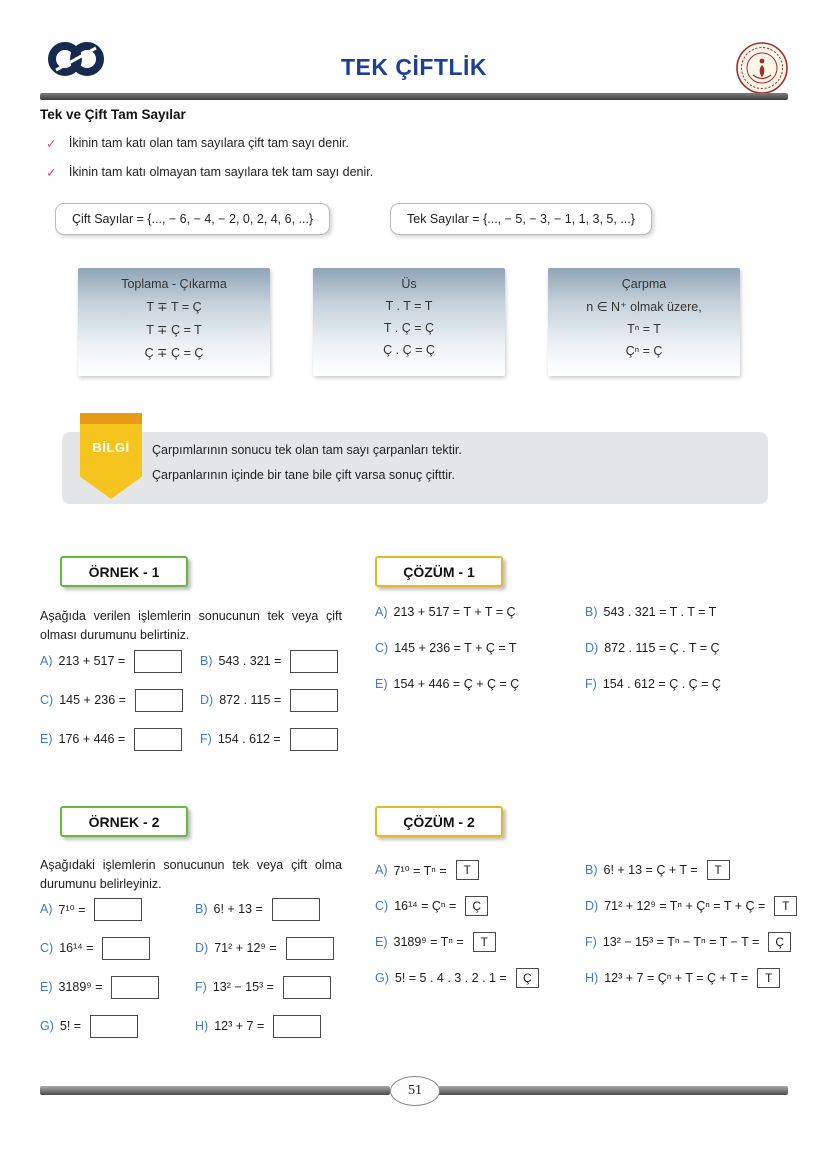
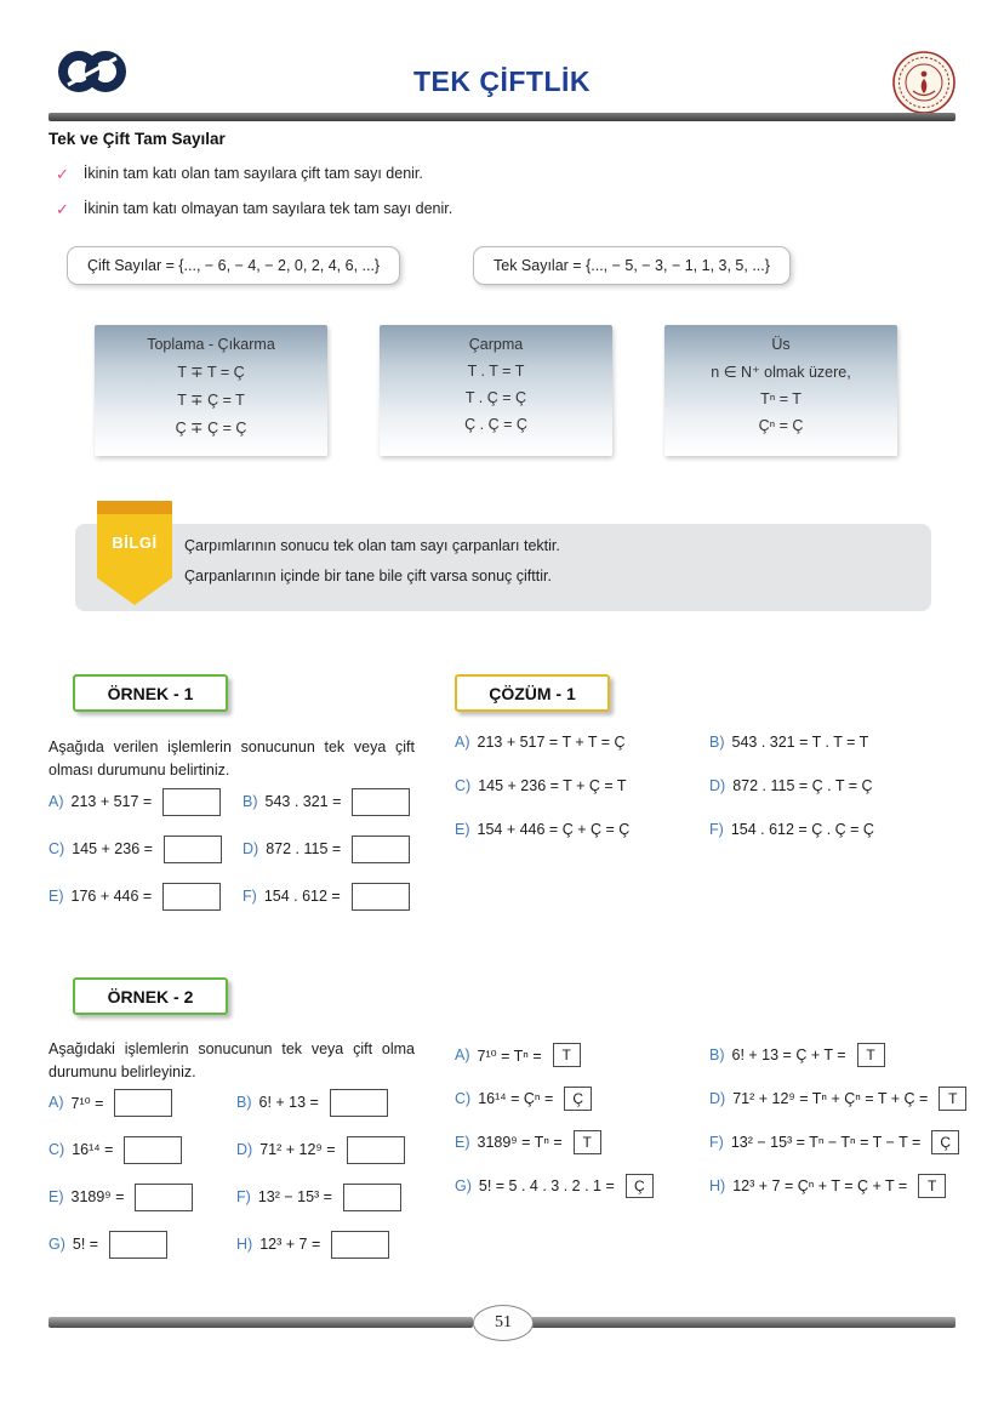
  TEK ÇİFTLİK
  Tek ve Çift Tam Sayılar
  ✓
  İkinin tam katı olan tam sayılara çift tam sayı denir.
  ✓
  İkinin tam katı olmayan tam sayılara tek tam sayı denir.
  Çift Sayılar = {..., − 6, − 4, − 2, 0, 2, 4, 6, ...}
  Tek Sayılar = {..., − 5, − 3, − 1, 1, 3, 5, ...}
  Toplama - Çıkarma
  T ∓ T = Ç
  T ∓ Ç = T
  Ç ∓ Ç = Ç
- Üs
+ Çarpma
  T . T = T
  T . Ç = Ç
  Ç . Ç = Ç
- Çarpma
+ Üs
  n ∈ N⁺ olmak üzere,
  Tⁿ = T
  Çⁿ = Ç
  BİLGİ
  Çarpımlarının sonucu tek olan tam sayı çarpanları tektir.
  Çarpanlarının içinde bir tane bile çift varsa sonuç çifttir.
  ÖRNEK - 1
  ÇÖZÜM - 1
  Aşağıda verilen işlemlerin sonucunun tek veya çift olması durumunu belirtiniz.
  A)
  213 + 517 =
  B)
  543 . 321 =
  C)
  145 + 236 =
  D)
  872 . 115 =
  E)
  176 + 446 =
  F)
  154 . 612 =
  A)
  213 + 517 = T + T = Ç
  B)
  543 . 321 = T . T = T
  C)
  145 + 236 = T + Ç = T
  D)
  872 . 115 = Ç . T = Ç
  E)
  154 + 446 = Ç + Ç = Ç
  F)
  154 . 612 = Ç . Ç = Ç
  ÖRNEK - 2
- ÇÖZÜM - 2
  Aşağıdaki işlemlerin sonucunun tek veya çift olma durumunu belirleyiniz.
  A)
  7¹⁰ =
  B)
  6! + 13 =
  C)
  16¹⁴ =
  D)
  71² + 12⁹ =
  E)
  3189⁹ =
  F)
  13² − 15³ =
  G)
  5! =
  H)
  12³ + 7 =
  A)
  7¹⁰ = Tⁿ =
  T
  B)
  6! + 13 = Ç + T =
  T
  C)
  16¹⁴ = Çⁿ =
  Ç
  D)
  71² + 12⁹ = Tⁿ + Çⁿ = T + Ç =
  T
  E)
  3189⁹ = Tⁿ =
  T
  F)
  13² − 15³ = Tⁿ − Tⁿ = T − T =
  Ç
  G)
  5! = 5 . 4 . 3 . 2 . 1 =
  Ç
  H)
  12³ + 7 = Çⁿ + T = Ç + T =
  T
  51
